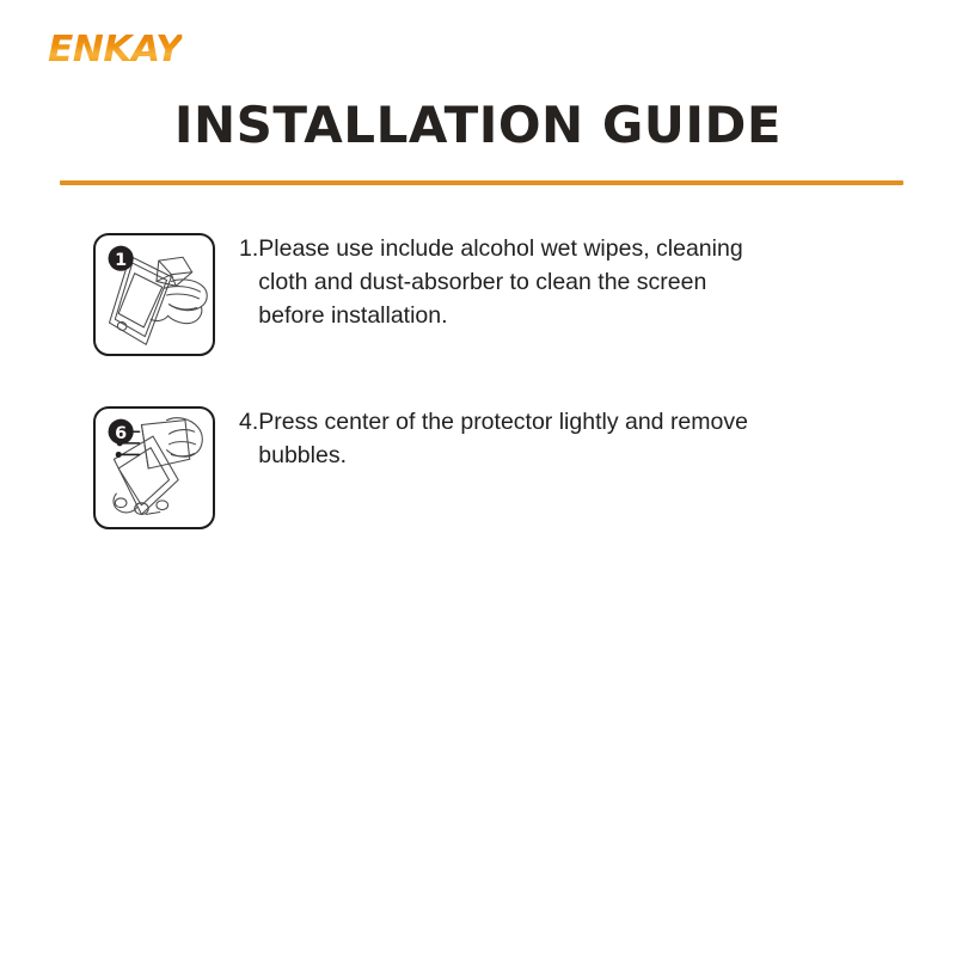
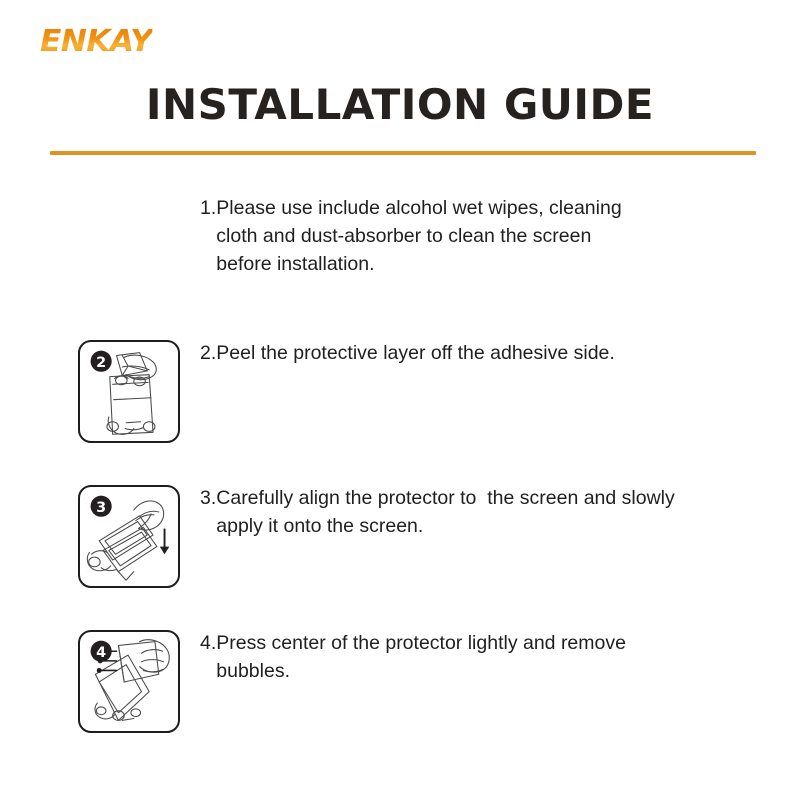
  ENKAY
  INSTALLATION GUIDE
- 1
  1.Please use include alcohol wet wipes, cleaning
  cloth and dust-absorber to clean the screen
  before installation.
+ 2
+ 2.Peel the protective layer off the adhesive side.
+ 3
+ 3.Carefully align the protector to the screen and slowly
+ apply it onto the screen.
- 6
+ 4
  4.Press center of the protector lightly and remove
  bubbles.
